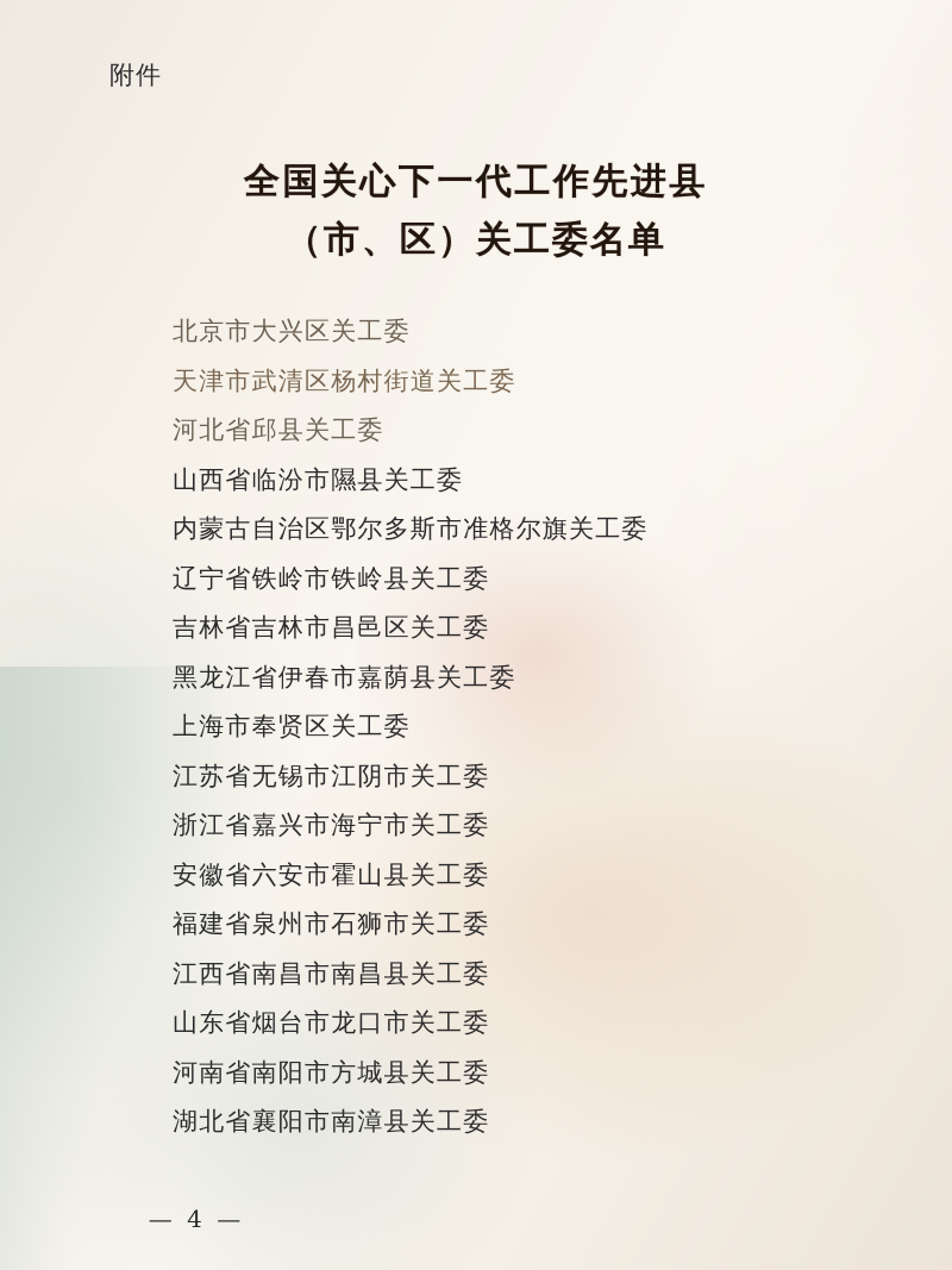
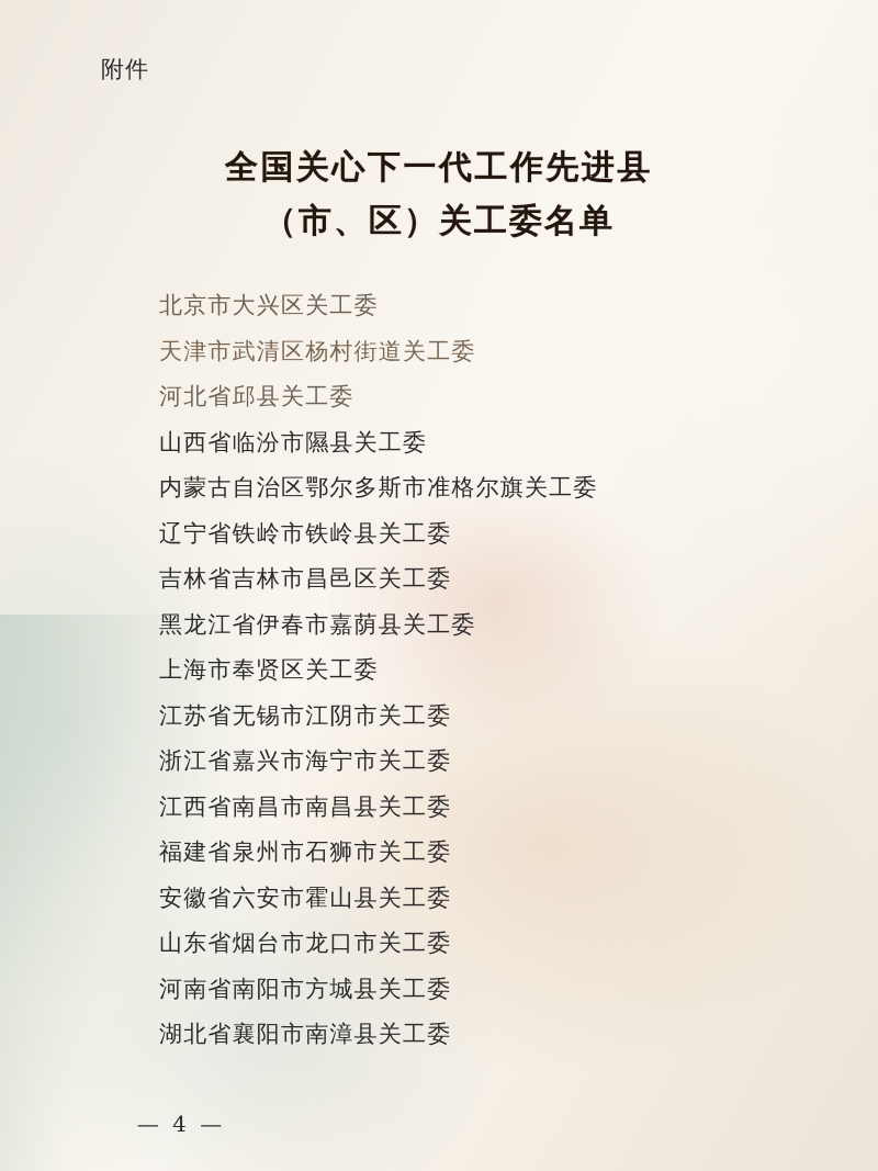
  附件
  全国关心下一代工作先进县
  （市、区）关工委名单
  北京市大兴区关工委
  天津市武清区杨村街道关工委
  河北省邱县关工委
  山西省临汾市隰县关工委
  内蒙古自治区鄂尔多斯市准格尔旗关工委
  辽宁省铁岭市铁岭县关工委
  吉林省吉林市昌邑区关工委
  黑龙江省伊春市嘉荫县关工委
  上海市奉贤区关工委
  江苏省无锡市江阴市关工委
  浙江省嘉兴市海宁市关工委
- 安徽省六安市霍山县关工委
+ 江西省南昌市南昌县关工委
  福建省泉州市石狮市关工委
- 江西省南昌市南昌县关工委
+ 安徽省六安市霍山县关工委
  山东省烟台市龙口市关工委
  河南省南阳市方城县关工委
  湖北省襄阳市南漳县关工委
  — 4 —
